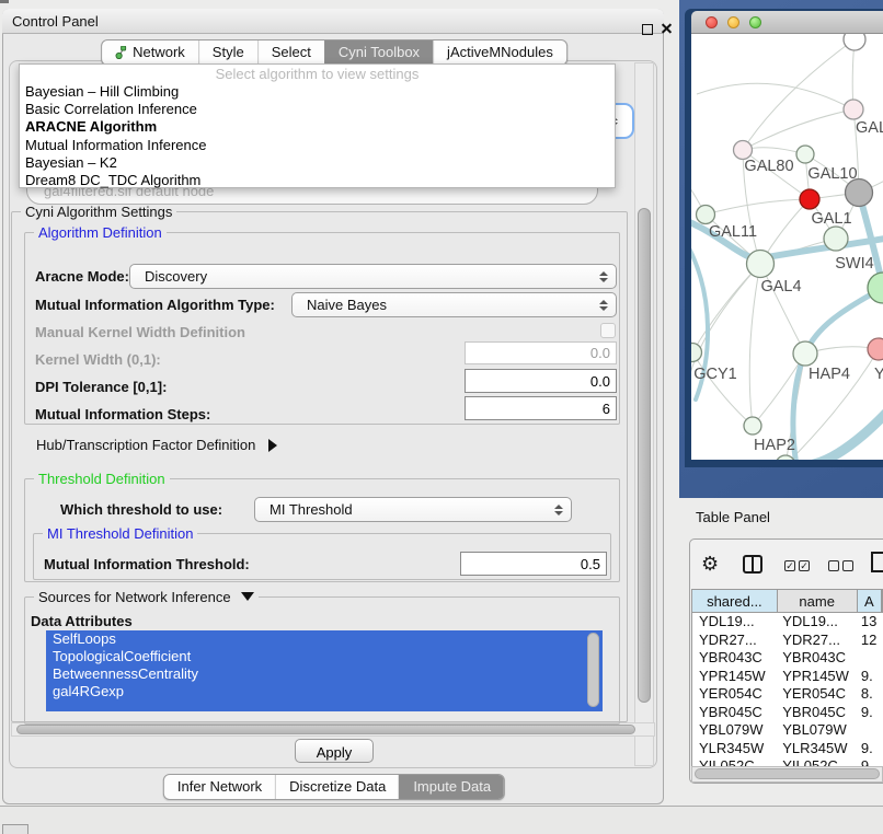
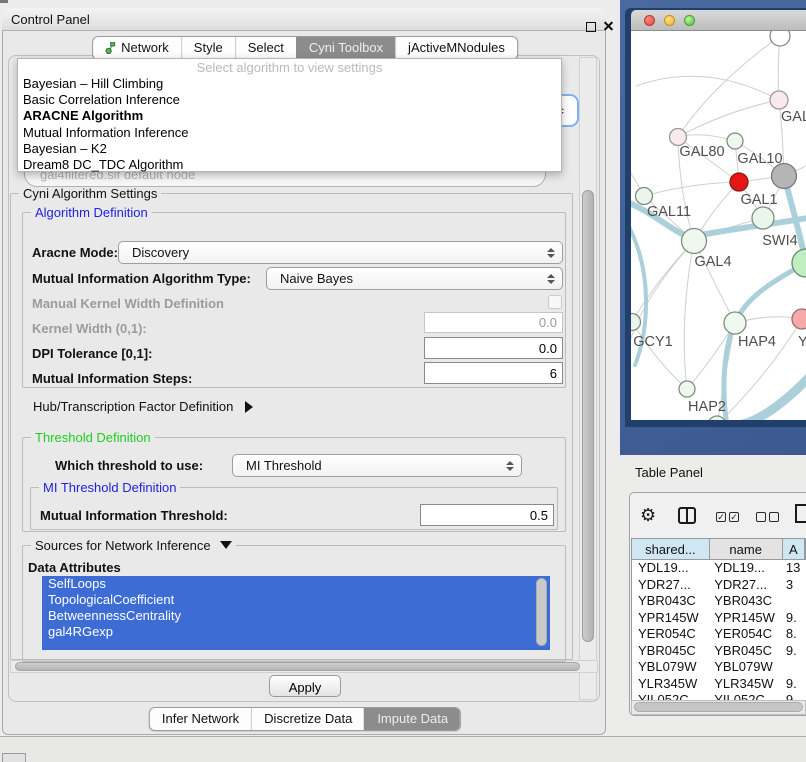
  GAL80
  GAL10
  GAL1
  GAL11
  GAL4
  SWI4
  GCY1
  HAP4
  Y
  HAP2
  Table Panel
  ⚙
  ✓
  ✓
  shared...
  name
  A
  YDL19...
  YDL19...
  13
  YDR27...
  YDR27...
- 12
+ 3
  YBR043C
  YBR043C
  YPR145W
  YPR145W
  9.
  YER054C
  YER054C
  8.
  YBR045C
  YBR045C
  9.
  YBL079W
  YBL079W
  YLR345W
  YLR345W
  9.
  Control Panel
  Network
  Style
  Select
  Cyni Toolbox
  jActiveMNodules
  gal4filtered.sif default node
  Select algorithm to view settings
  Bayesian – Hill Climbing
  Basic Correlation Inference
  ARACNE Algorithm
  Mutual Information Inference
  Bayesian – K2
  Dream8 DC_TDC Algorithm
  Cyni Algorithm Settings
  Algorithm Definition
  Aracne Mode:
  Discovery
  Mutual Information Algorithm Type:
  Naive Bayes
  Manual Kernel Width Definition
  Kernel Width (0,1):
  0.0
  DPI Tolerance [0,1]:
  0.0
  Mutual Information Steps:
  6
  Hub/Transcription Factor Definition
  Threshold Definition
  Which threshold to use:
  MI Threshold
  MI Threshold Definition
  Mutual Information Threshold:
  0.5
  Sources for Network Inference
  Data Attributes
  SelfLoops
  TopologicalCoefficient
  BetweennessCentrality
  gal4RGexp
  Apply
  Infer Network
  Discretize Data
  Impute Data
